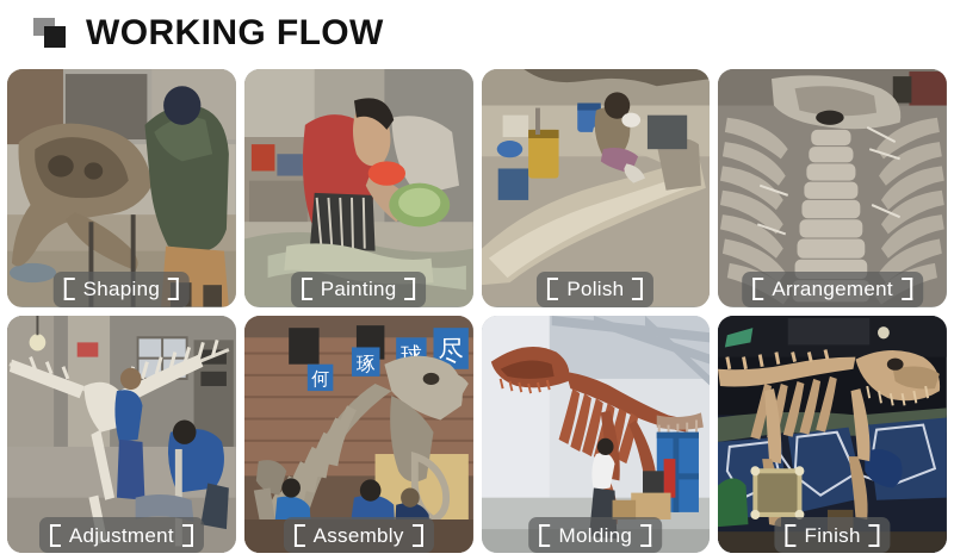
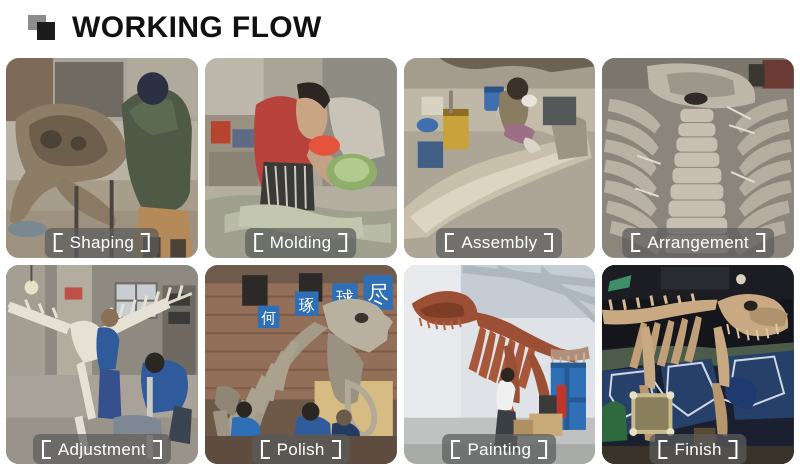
  WORKING FLOW
  Shaping
- Painting
+ Molding
- Polish
+ Assembly
  Arrangement
  Adjustment
  何
  琢
  尽
- Assembly
+ Polish
- Molding
+ Painting
  Finish
